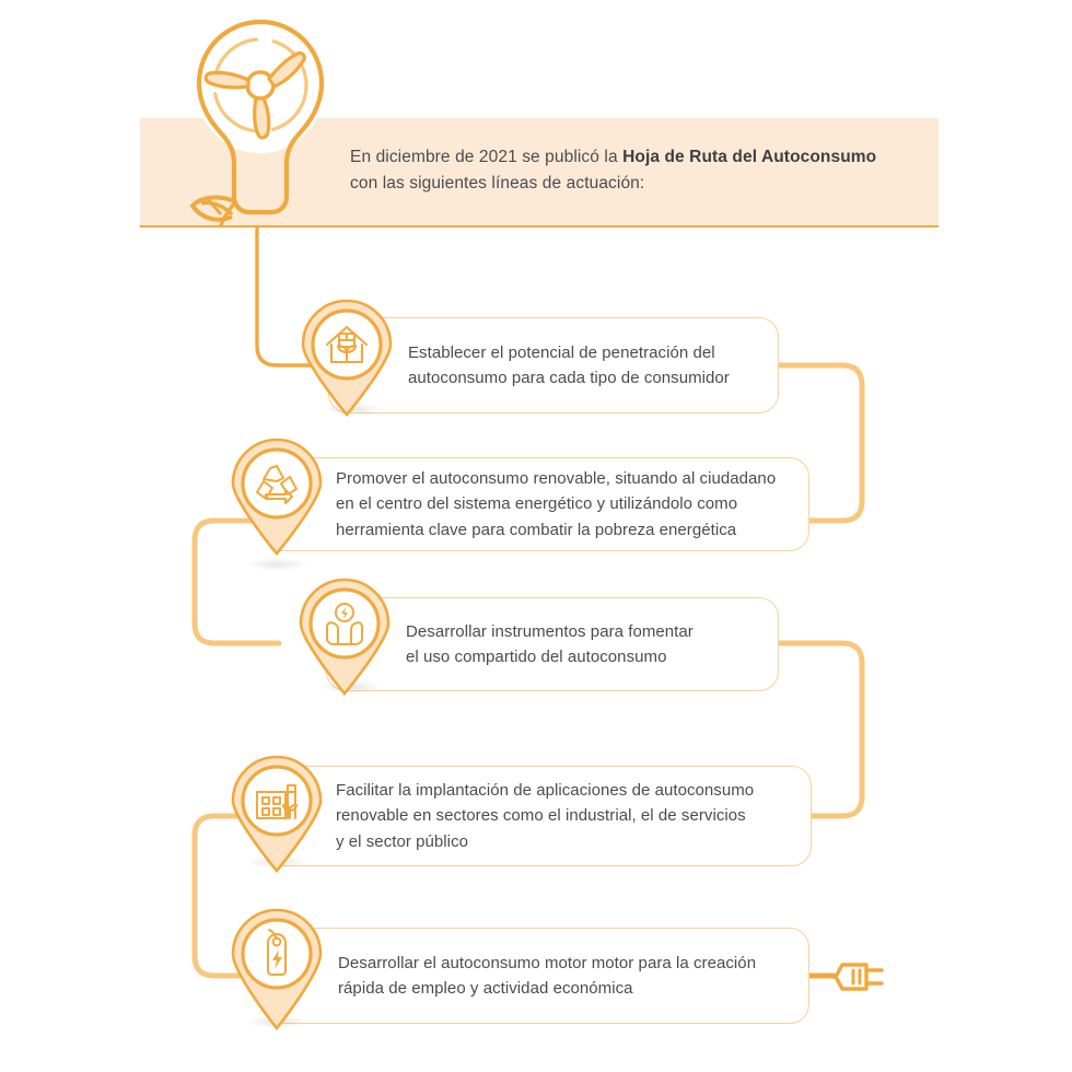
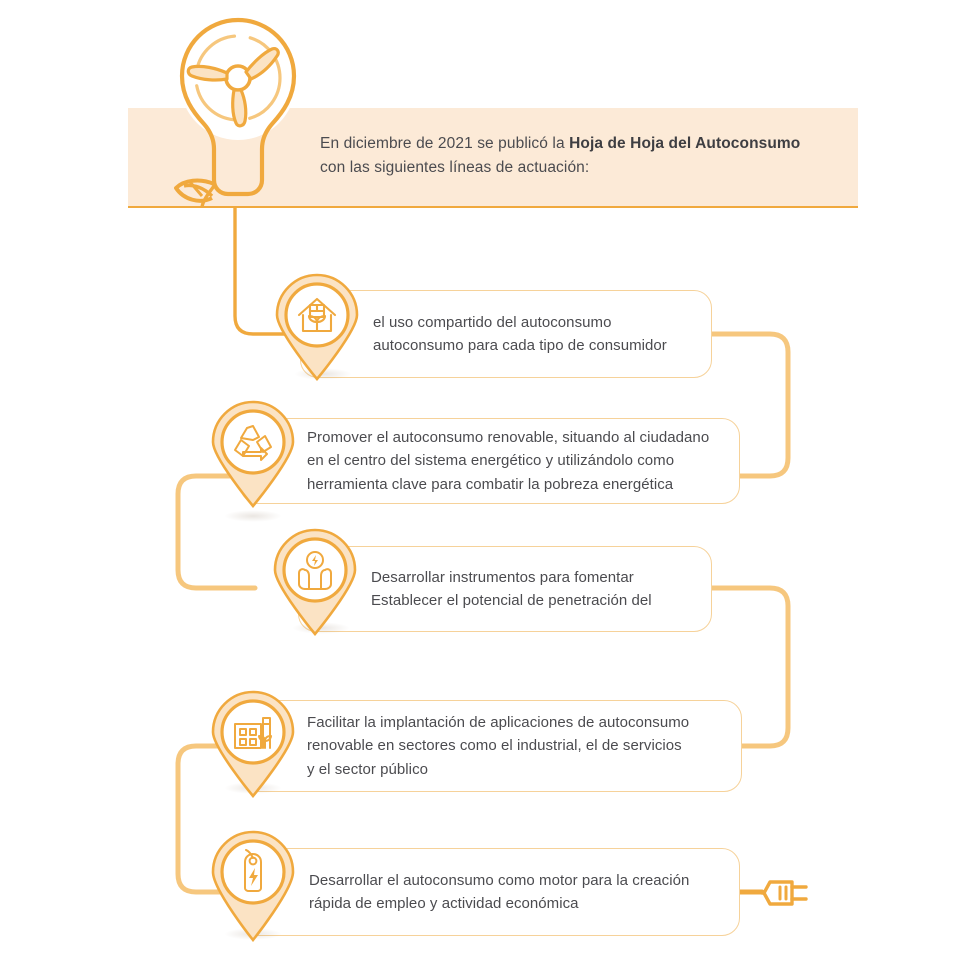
- En diciembre de 2021 se publicó la Hoja de Ruta del Autoconsumo
+ En diciembre de 2021 se publicó la Hoja de Hoja del Autoconsumo
  con las siguientes líneas de actuación:
- Establecer el potencial de penetración del
+ el uso compartido del autoconsumo
  autoconsumo para cada tipo de consumidor
  Promover el autoconsumo renovable, situando al ciudadano
  en el centro del sistema energético y utilizándolo como
  herramienta clave para combatir la pobreza energética
  Desarrollar instrumentos para fomentar
- el uso compartido del autoconsumo
+ Establecer el potencial de penetración del
  Facilitar la implantación de aplicaciones de autoconsumo
  renovable en sectores como el industrial, el de servicios
  y el sector público
- Desarrollar el autoconsumo motor motor para la creación
+ Desarrollar el autoconsumo como motor para la creación
  rápida de empleo y actividad económica
